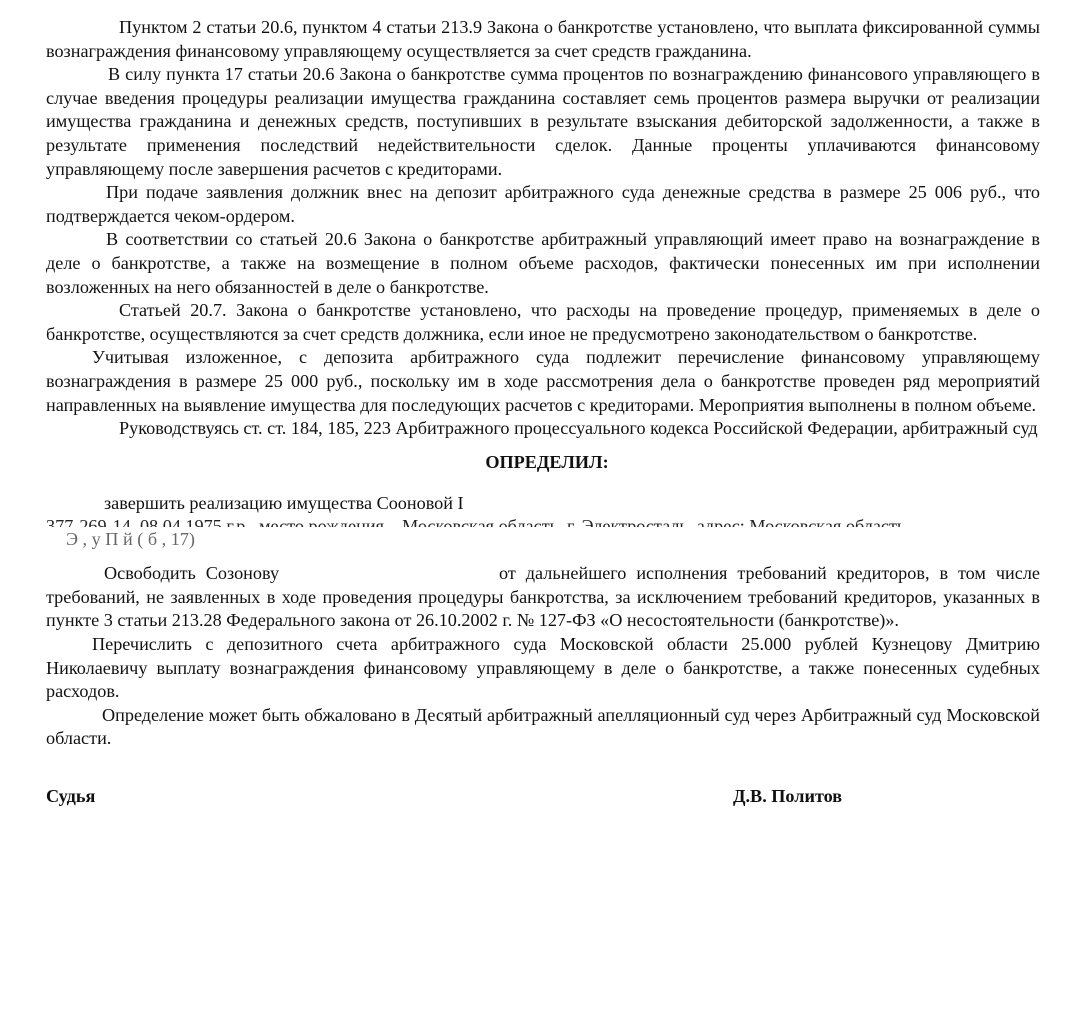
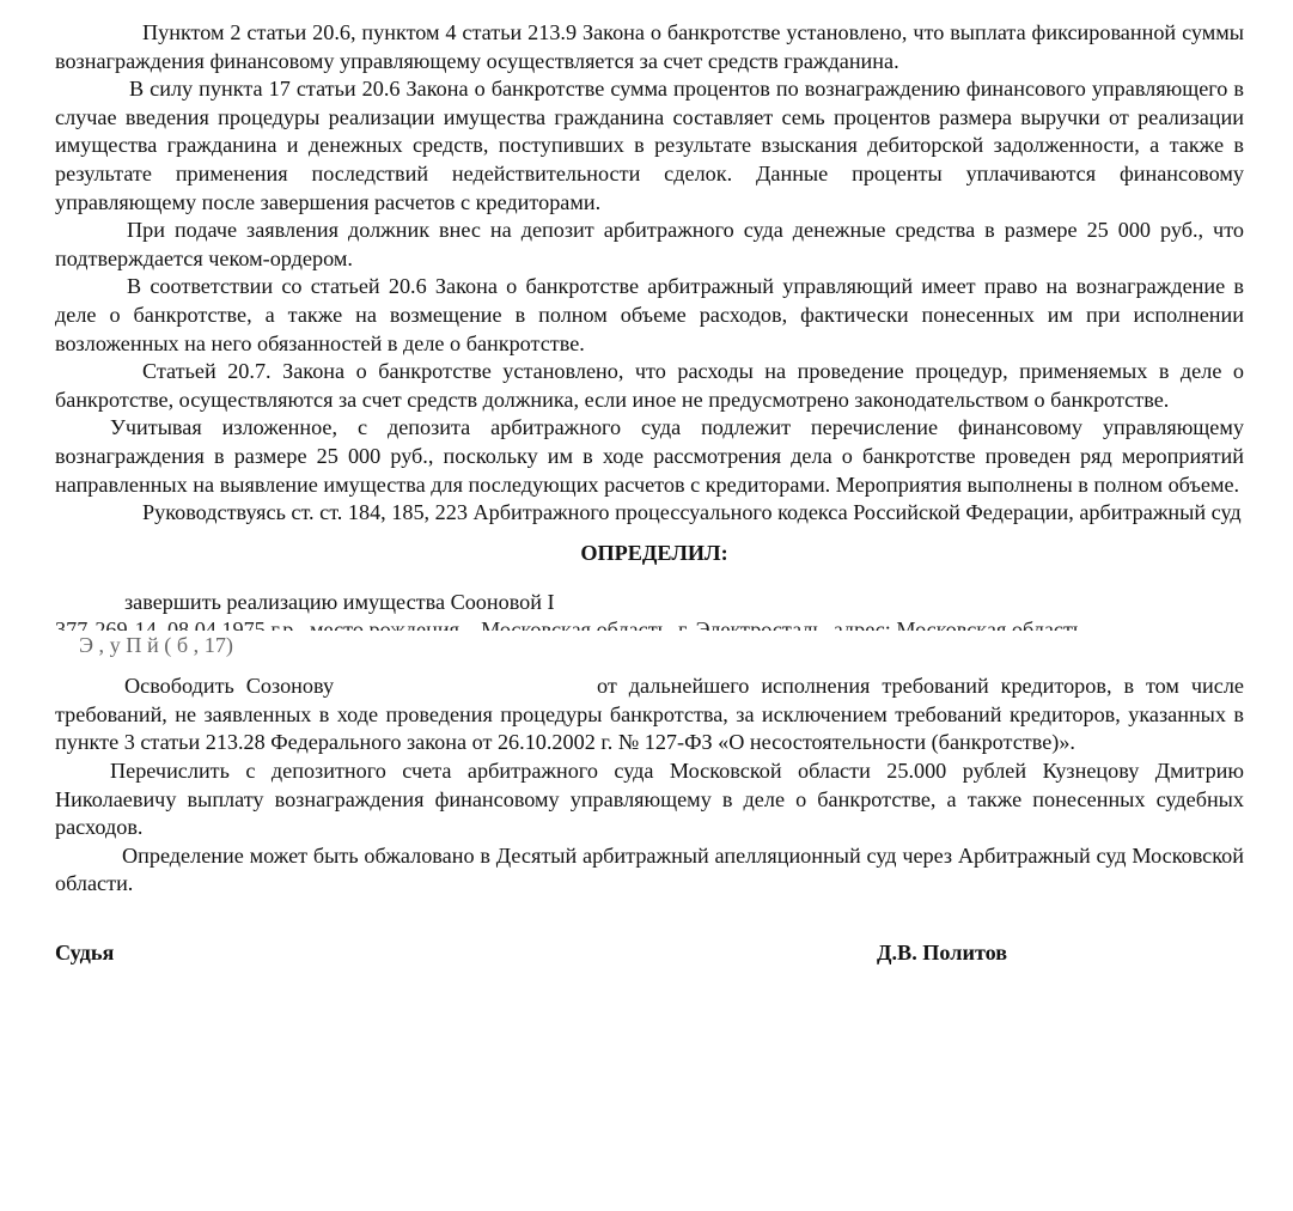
  Пунктом 2 статьи 20.6, пунктом 4 статьи 213.9 Закона о банкротстве установлено, что выплата фиксированной суммы вознаграждения финансовому управляющему осуществляется за счет средств гражданина.
  В силу пункта 17 статьи 20.6 Закона о банкротстве сумма процентов по вознаграждению финансового управляющего в случае введения процедуры реализации имущества гражданина составляет семь процентов размера выручки от реализации имущества гражданина и денежных средств, поступивших в результате взыскания дебиторской задолженности, а также в результате применения последствий недействительности сделок. Данные проценты уплачиваются финансовому управляющему после завершения расчетов с кредиторами.
- При подаче заявления должник внес на депозит арбитражного суда денежные средства в размере 25 006 руб., что подтверждается чеком-ордером.
+ При подаче заявления должник внес на депозит арбитражного суда денежные средства в размере 25 000 руб., что подтверждается чеком-ордером.
  В соответствии со статьей 20.6 Закона о банкротстве арбитражный управляющий имеет право на вознаграждение в деле о банкротстве, а также на возмещение в полном объеме расходов, фактически понесенных им при исполнении возложенных на него обязанностей в деле о банкротстве.
  Статьей 20.7. Закона о банкротстве установлено, что расходы на проведение процедур, применяемых в деле о банкротстве, осуществляются за счет средств должника, если иное не предусмотрено законодательством о банкротстве.
  Учитывая изложенное, с депозита арбитражного суда подлежит перечисление финансовому управляющему вознаграждения в размере 25 000 руб., поскольку им в ходе рассмотрения дела о банкротстве проведен ряд мероприятий направленных на выявление имущества для последующих расчетов с кредиторами. Мероприятия выполнены в полном объеме.
  Руководствуясь ст. ст. 184, 185, 223 Арбитражного процессуального кодекса Российской Федерации, арбитражный суд
  ОПРЕДЕЛИЛ:
  завершить реализацию имущества Сооновой I
  377-269-14, 08.04.1975 г.р., место рождения – Московская область, г. Электросталь, адрес: Московская область,
  Э , у П й ( б , 17)
  Освободить Созонову от дальнейшего исполнения требований кредиторов, в том числе требований, не заявленных в ходе проведения процедуры банкротства, за исключением требований кредиторов, указанных в пункте 3 статьи 213.28 Федерального закона от 26.10.2002 г. № 127-ФЗ «О несостоятельности (банкротстве)».
  Перечислить с депозитного счета арбитражного суда Московской области 25.000 рублей Кузнецову Дмитрию Николаевичу выплату вознаграждения финансовому управляющему в деле о банкротстве, а также понесенных судебных расходов.
  Определение может быть обжаловано в Десятый арбитражный апелляционный суд через Арбитражный суд Московской области.
  Судья
  Д.В. Политов
